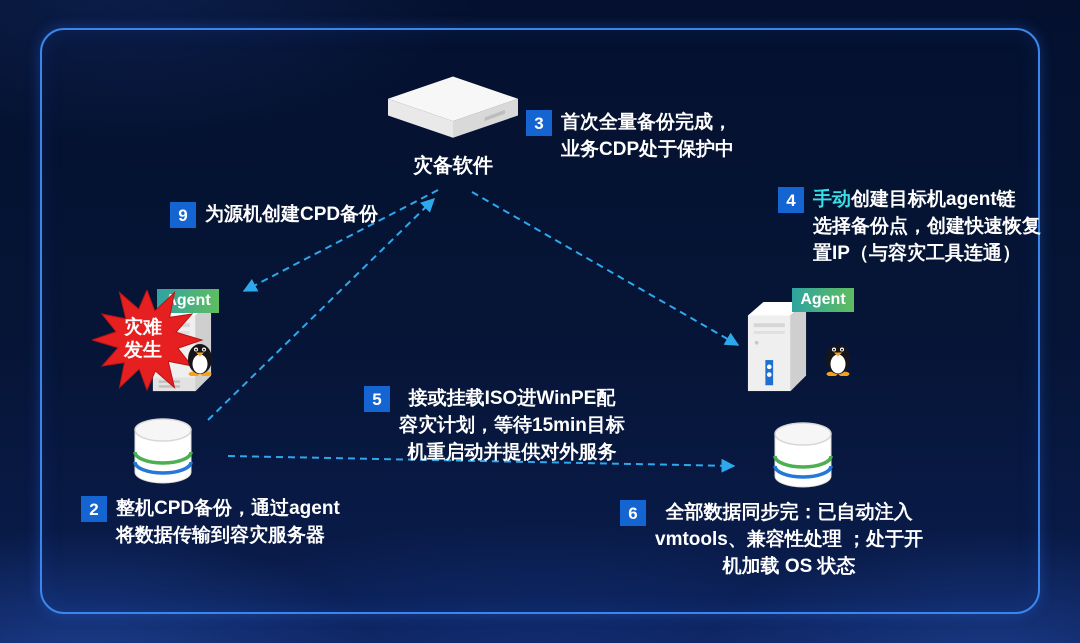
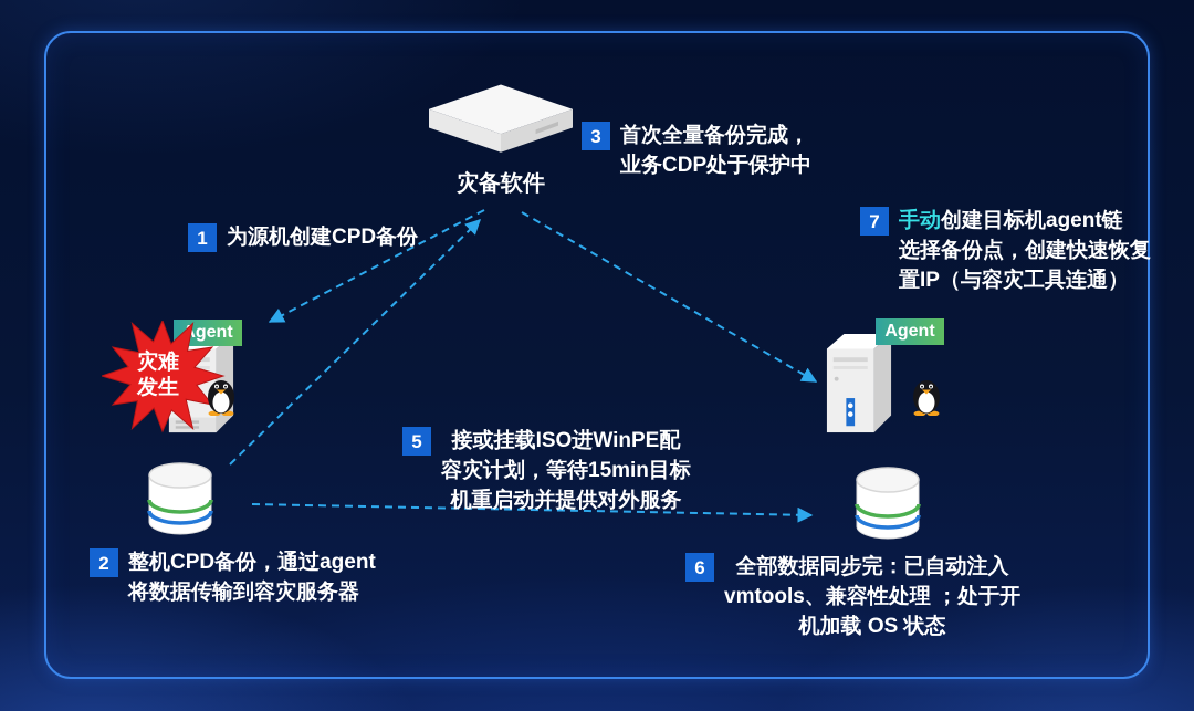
  灾备软件
  gent
  灾难
  发生
  Agent
- 9
+ 1
  为源机创建CPD备份
  2
  整机CPD备份，通过agent
  将数据传输到容灾服务器
  3
  首次全量备份完成，
  业务CDP处于保护中
- 4
+ 7
  手动创建目标机agent链
  选择备份点，创建快速恢复
  置IP（与容灾工具连通）
  5
  接或挂载ISO进WinPE配
  容灾计划，等待15min目标
  机重启动并提供对外服务
  6
  全部数据同步完：已自动注入
  vmtools、兼容性处理 ；处于开
  机加载 OS 状态
